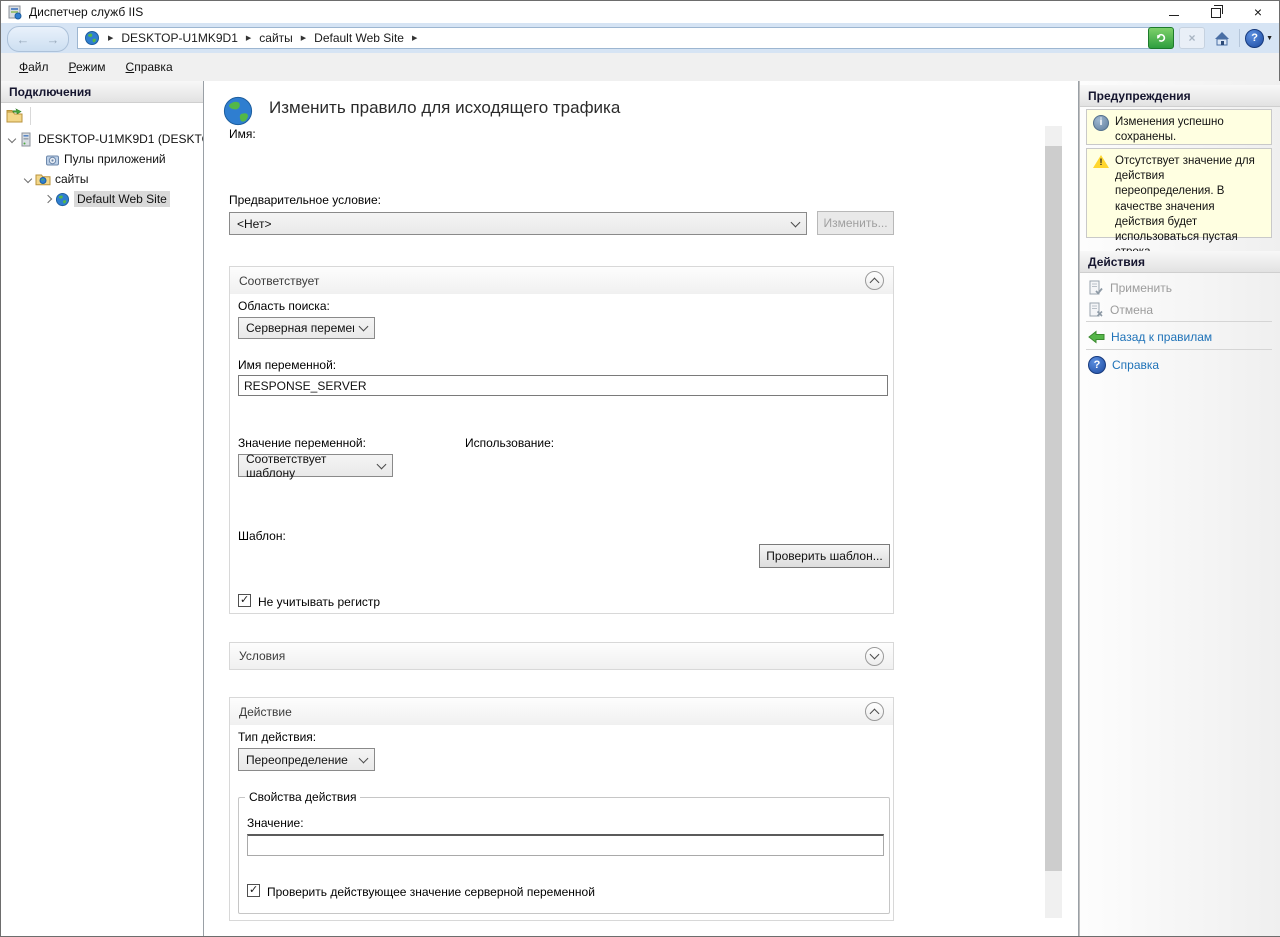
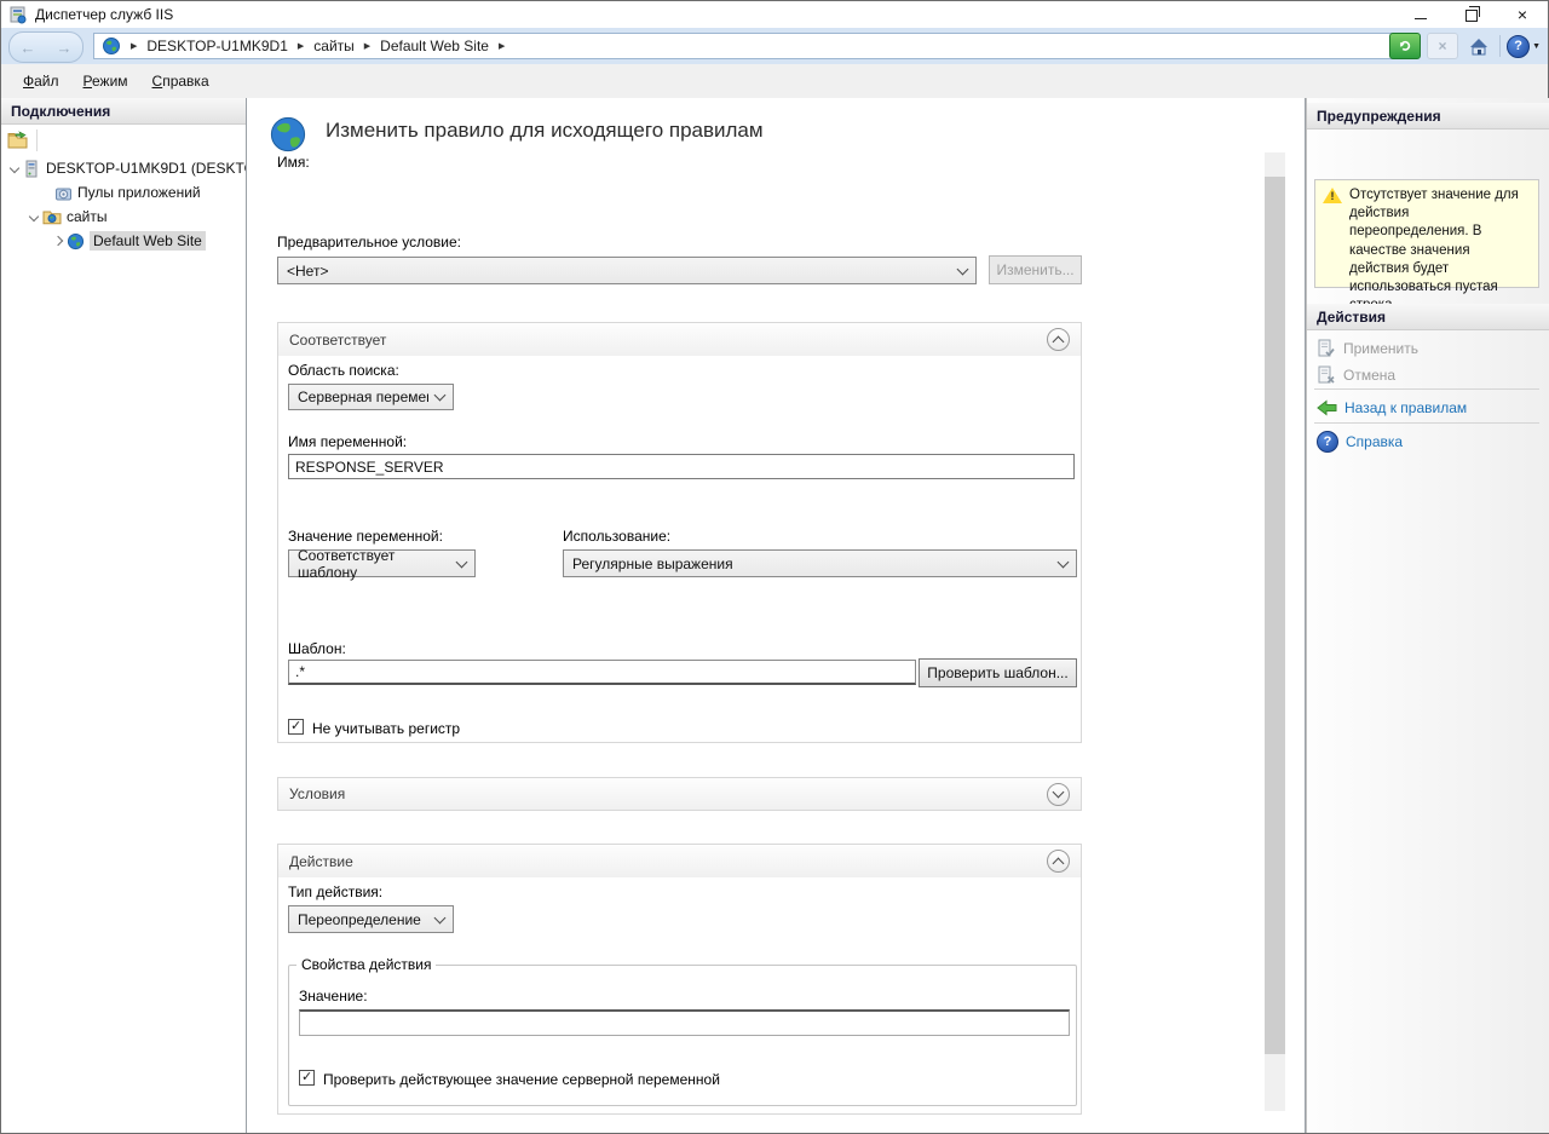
  Диспетчер служб IIS
  ×
  ←
  →
  DESKTOP-U1MK9D1
  сайты
  Default Web Site
  ×
  ?
  Файл
  Режим
  Справка
  Подключения
  DESKTOP-U1MK9D1 (DESKT
  Пулы приложений
  сайты
  Default Web Site
- Изменить правило для исходящего трафика
+ Изменить правило для исходящего правилам
  Имя:
  Предварительное условие:
  <Нет>
  Изменить...
  Соответствует
  Область поиска:
  Серверная переме
  Имя переменной:
  RESPONSE_SERVER
  Значение переменной:
  Соответствует шаблону
  Использование:
+ Регулярные выражения
  Шаблон:
+ .*
  Проверить шаблон...
  Не учитывать регистр
  Условия
  Действие
  Тип действия:
  Переопределение
  Свойства действия
  Значение:
  Проверить действующее значение серверной переменной
  Предупреждения
- i
- Изменения успешно сохранены.
  Отсутствует значение для действия переопределения. В качестве значения действия будет использоваться пустая
  Действия
  Применить
  Отмена
  Назад к правилам
  ?
  Справка
